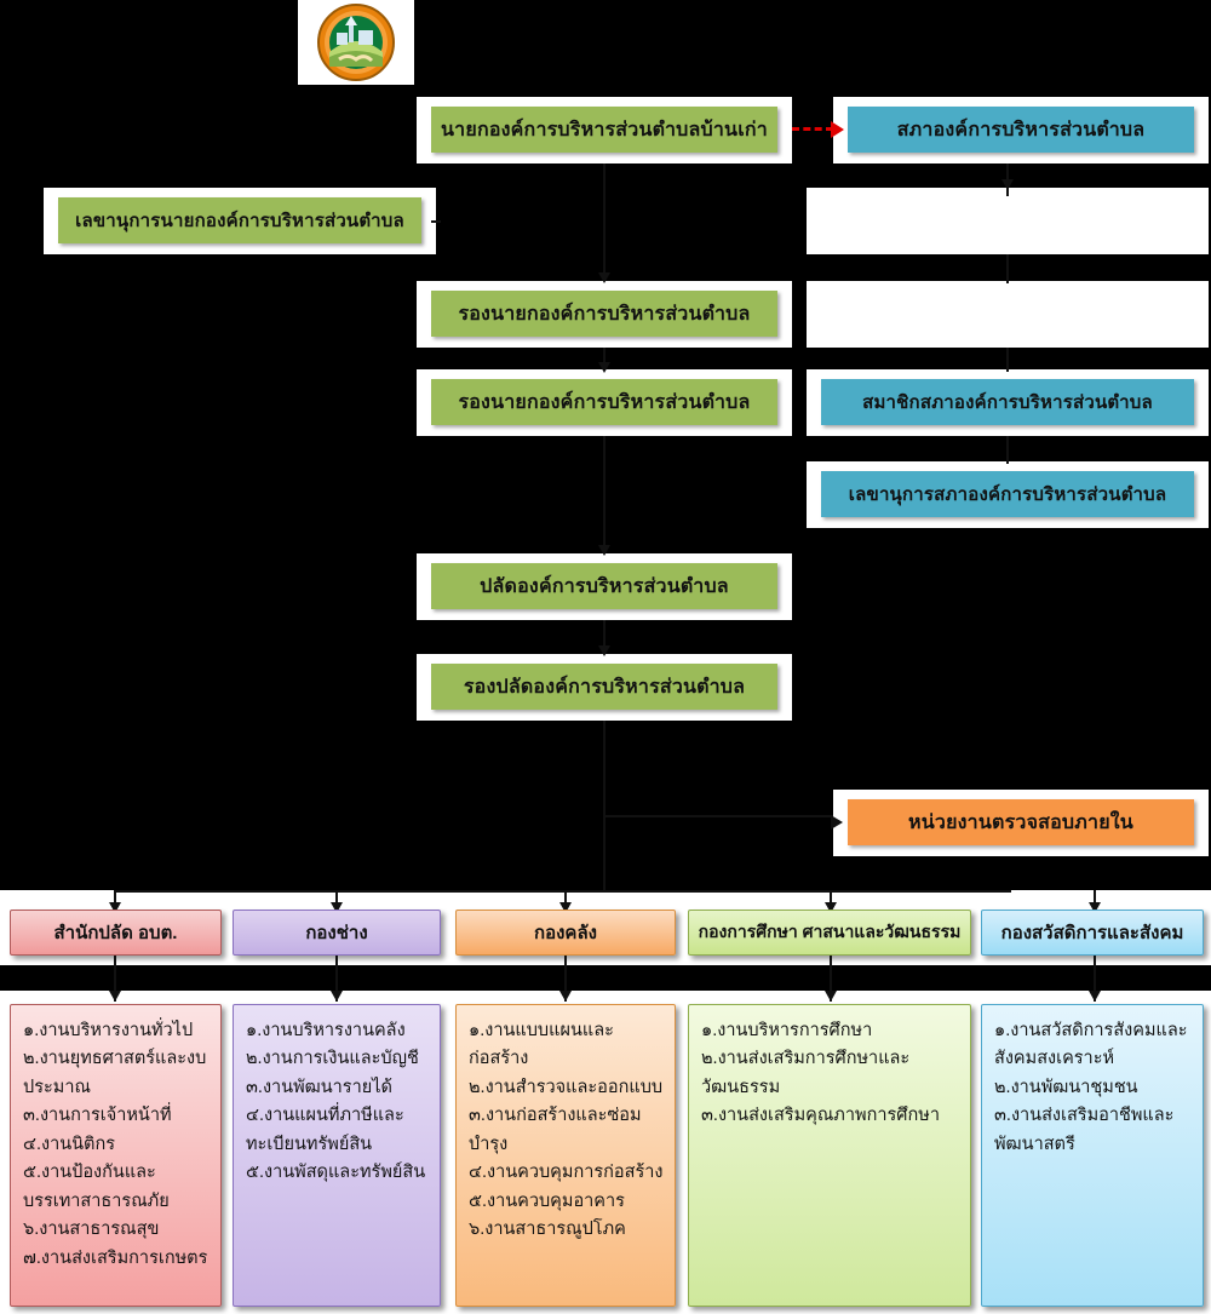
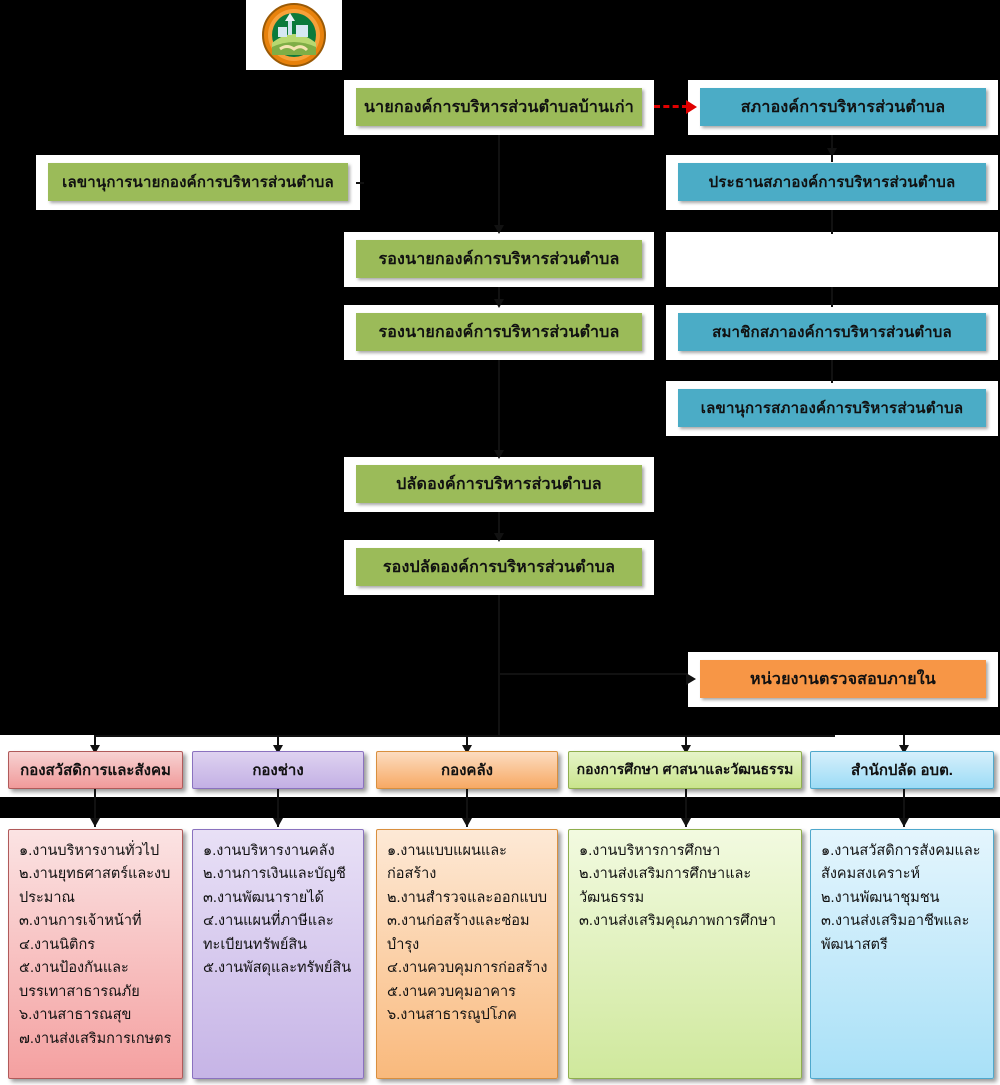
  นายกองค์การบริหารส่วนตำบลบ้านเก่า
  สภาองค์การบริหารส่วนตำบล
  เลขานุการนายกองค์การบริหารส่วนตำบล
+ ประธานสภาองค์การบริหารส่วนตำบล
  รองนายกองค์การบริหารส่วนตำบล
  รองนายกองค์การบริหารส่วนตำบล
  สมาชิกสภาองค์การบริหารส่วนตำบล
  เลขานุการสภาองค์การบริหารส่วนตำบล
  ปลัดองค์การบริหารส่วนตำบล
  รองปลัดองค์การบริหารส่วนตำบล
  หน่วยงานตรวจสอบภายใน
- สำนักปลัด อบต.
+ กองสวัสดิการและสังคม
  ๑.งานบริหารงานทั่วไป
  ๒.งานยุทธศาสตร์และงบประมาณ
  ๓.งานการเจ้าหน้าที่
  ๔.งานนิติกร
  ๕.งานป้องกันและบรรเทาสาธารณภัย
  ๖.งานสาธารณสุข
  ๗.งานส่งเสริมการเกษตร
  กองช่าง
  ๑.งานบริหารงานคลัง
  ๒.งานการเงินและบัญชี
  ๓.งานพัฒนารายได้
  ๔.งานแผนที่ภาษีและทะเบียนทรัพย์สิน
  ๕.งานพัสดุและทรัพย์สิน
  กองคลัง
  ๑.งานแบบแผนและก่อสร้าง
  ๒.งานสำรวจและออกแบบ
  ๓.งานก่อสร้างและซ่อมบำรุง
  ๔.งานควบคุมการก่อสร้าง
  ๕.งานควบคุมอาคาร
  ๖.งานสาธารณูปโภค
  กองการศึกษา ศาสนาและวัฒนธรรม
  ๑.งานบริหารการศึกษา
  ๒.งานส่งเสริมการศึกษาและวัฒนธรรม
  ๓.งานส่งเสริมคุณภาพการศึกษา
- กองสวัสดิการและสังคม
+ สำนักปลัด อบต.
  ๑.งานสวัสดิการสังคมและสังคมสงเคราะห์
  ๒.งานพัฒนาชุมชน
  ๓.งานส่งเสริมอาชีพและพัฒนาสตรี
